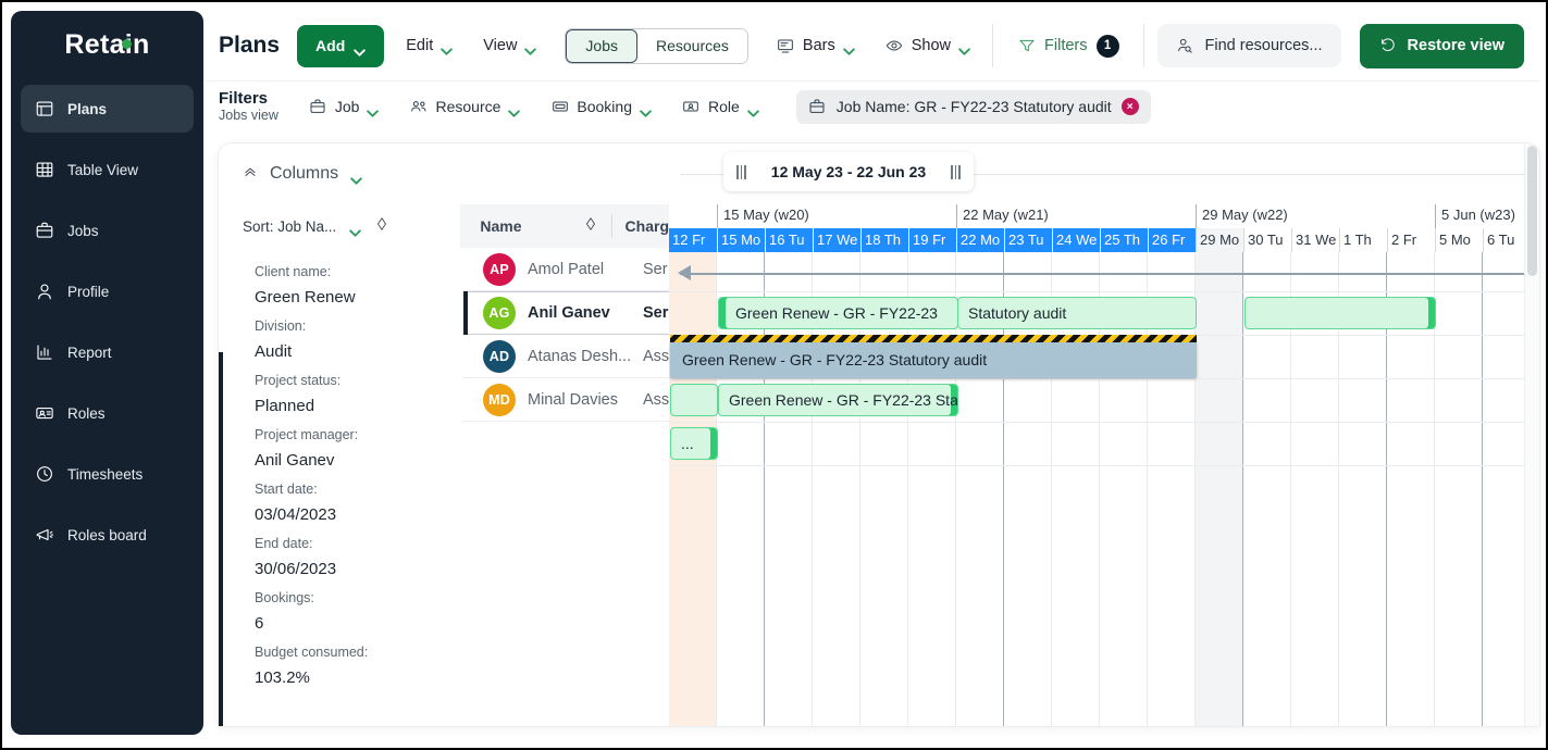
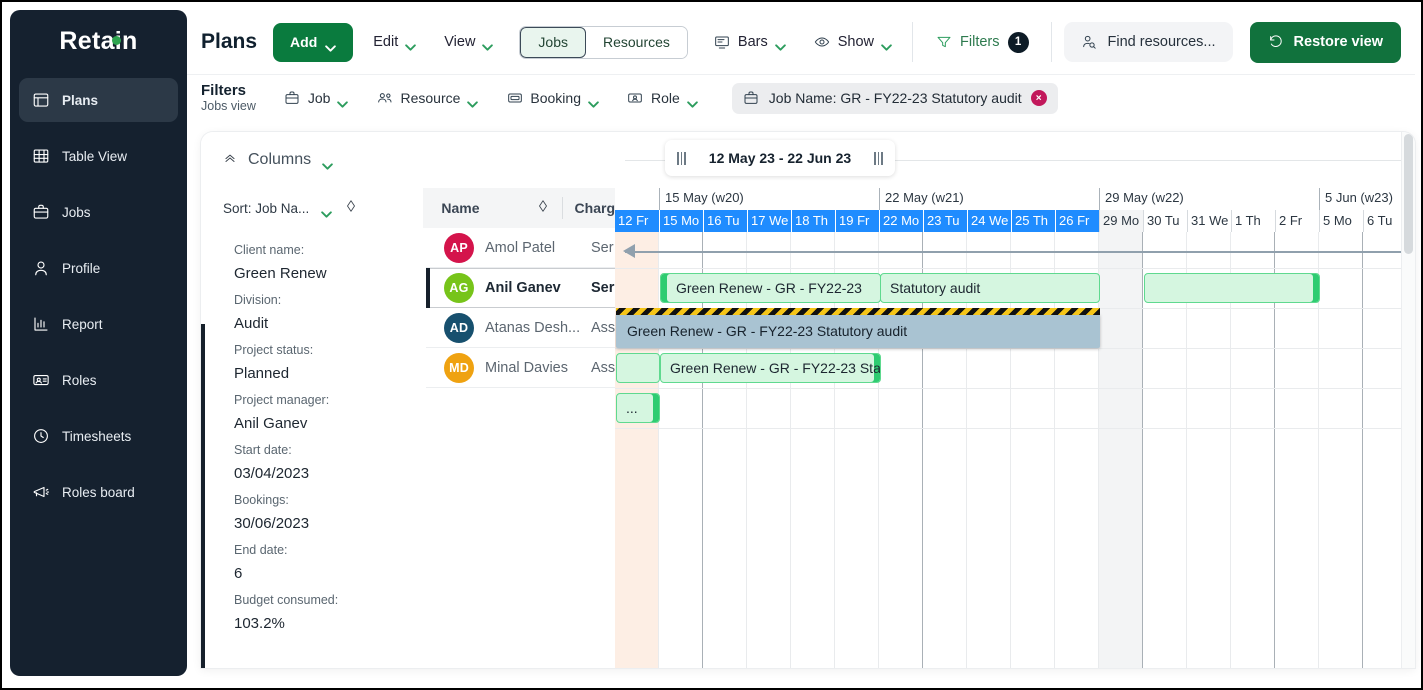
  Retan
  Plans
  Table View
  Jobs
  Profile
  Report
  Roles
  Timesheets
  Roles board
  Plans
  Add
  Edit
  View
  Jobs
  Resources
  Bars
  Show
  Filters
  1
  Find resources...
  Restore view
  Filters
  Jobs view
  Job
  Resource
  Booking
  Role
  Job Name: GR - FY22-23 Statutory audit
  ×
  Columns
  Sort: Job Na...
  Name
  Charg
  Client name:
  Green Renew
  Division:
  Audit
  Project status:
  Planned
  Project manager:
  Anil Ganev
  Start date:
  03/04/2023
- End date:
+ Bookings:
  30/06/2023
- Bookings:
+ End date:
  6
  Budget consumed:
  103.2%
  AP
  Amol Patel
  Ser
  AG
  Anil Ganev
  Ser
  AD
  Atanas Desh...
  Ass
  MD
  Minal Davies
  Ass
  12 May 23 - 22 Jun 23
  15 May (w20)
  22 May (w21)
  29 May (w22)
  5 Jun (w23)
  12 Fr
  15 Mo
  16 Tu
  17 We
  18 Th
  19 Fr
  22 Mo
  23 Tu
  24 We
  25 Th
  26 Fr
  29 Mo
  30 Tu
  31 We
  1 Th
  2 Fr
  5 Mo
  6 Tu
  Green Renew - GR - FY22-23
  Statutory audit
  Green Renew - GR - FY22-23 Statutory audit
  Green Renew - GR - FY22-23 Sta
  ...
